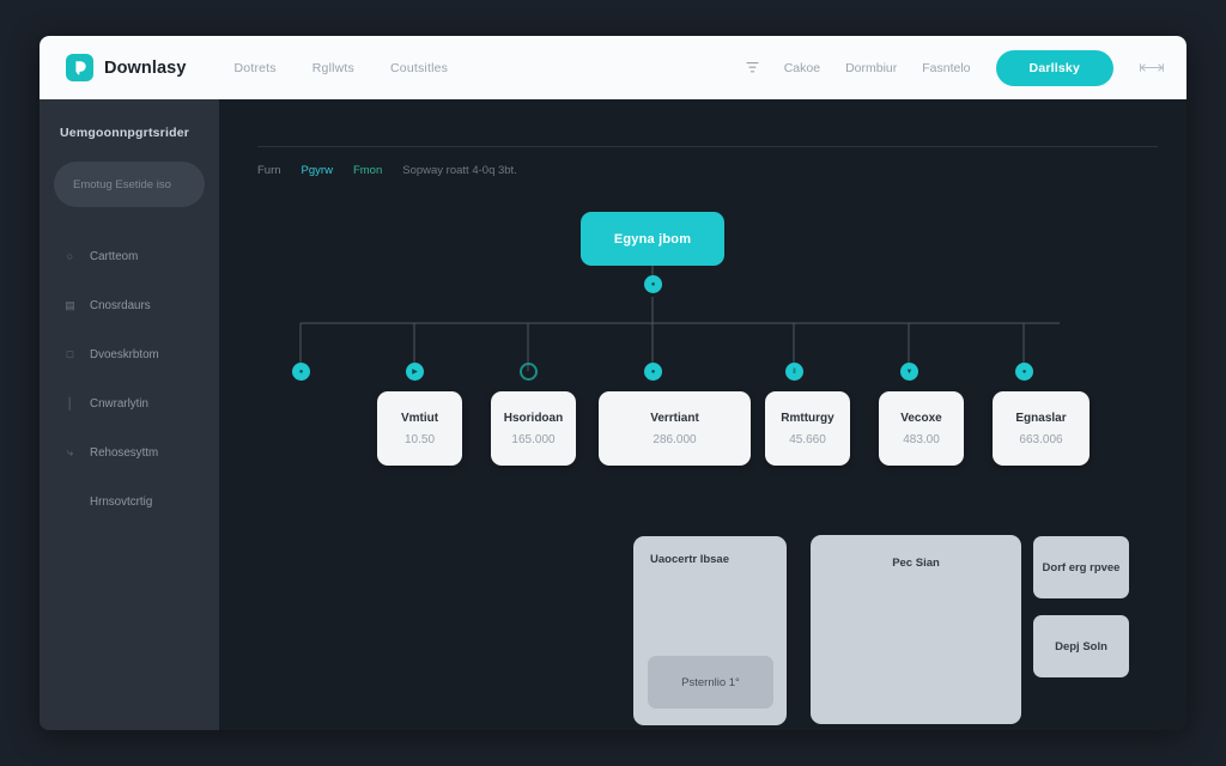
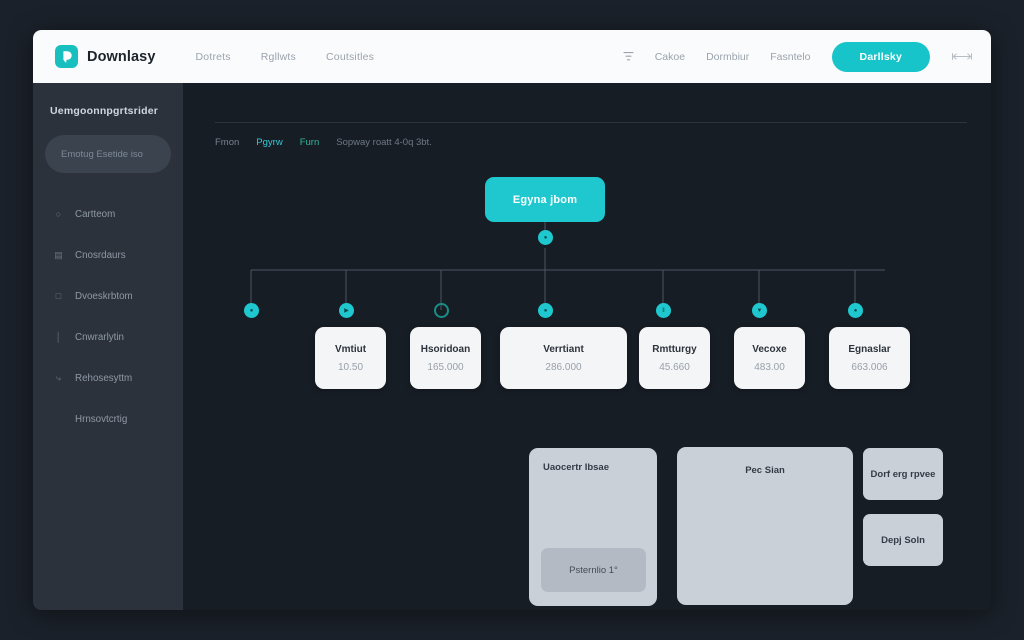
  Downlasy
  Dotrets
  Rgllwts
  Coutsitles
  Cakoe
  Dormbiur
  Fasntelo
  Darllsky
  Uemgoonnpgrtsrider
  Emotug Esetide iso
  ○
  Cartteom
  ▤
  Cnosrdaurs
  □
  Dvoeskrbtom
  │
  Cnwrarlytin
  ⤷
  Rehosesyttm
  Hrnsovtcrtig
- Furn
+ Fmon
  Pgyrw
- Fmon
+ Furn
  Sopway roatt 4-0q 3bt.
  Egyna jbom
  Vmtiut
  10.50
  Hsoridoan
  165.000
  Verrtiant
  286.000
  Rmtturgy
  45.660
  Vecoxe
  483.00
  Egnaslar
  663.006
  Uaocertr Ibsae
  Psternlio 1°
  Pec Sian
  Dorf erg rpvee
  Depj Soln
